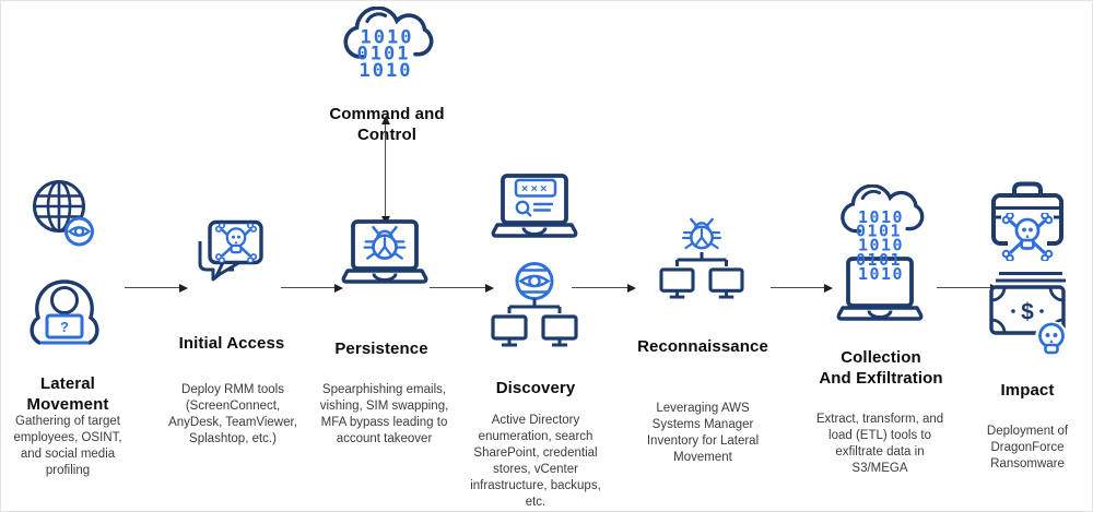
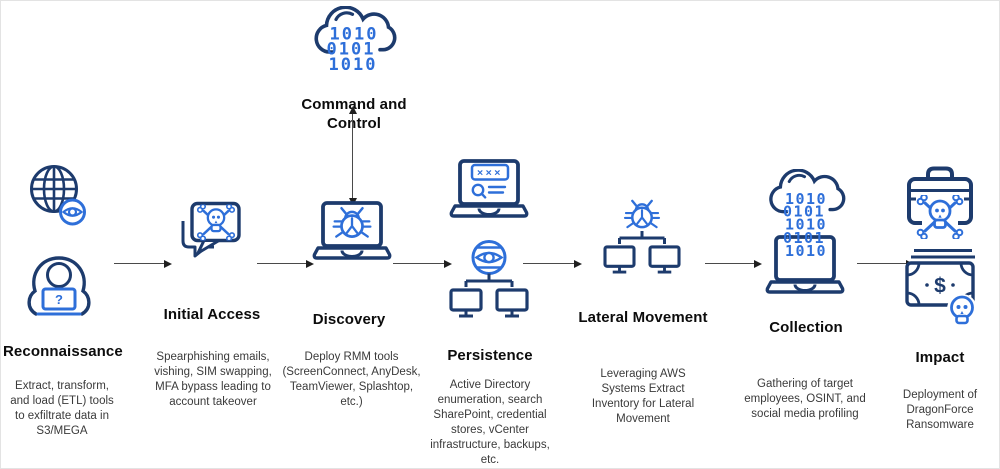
  1010
  0101
  1010
  Command and Cotrol
  ?
- Lateral Movement
+ Reconnaissance
- Gathering of target employees, OSINT, and social media profiling
+ Extract, transform, and load (ETL) tools to exfiltrate data in S3/MEGA
  Initial Access
- Deploy RMM tools (ScreenConnect, AnyDesk, TeamViewer, Splashtop, etc.)
+ Spearphishing emails, vishing, SIM swapping, MFA bypass leading to account takeover
- Persistence
+ Discovery
- Spearphishing emails, vishing, SIM swapping, MFA bypass leading to account takeover
+ Deploy RMM tools (ScreenConnect, AnyDesk, TeamViewer, Splashtop, etc.)
  ×××
- Discovery
+ Persistence
  Active Directory enumeration, search SharePoint, credential stores, vCenter infrastructure, backups, etc.
- Reconnaissance
+ Lateral Movement
- Leveraging AWS Systems Manager Inventory for Lateral Movement
+ Leveraging AWS Systems Extract Inventory for Lateral Movement
  1010
  0101
  1010
  0101
  1010
  Collection
- And Exfiltration
- Extract, transform, and load (ETL) tools to exfiltrate data in S3/MEGA
+ Gathering of target employees, OSINT, and social media profiling
  $
  Impact
  Deployment of DragonForce Ransomware
